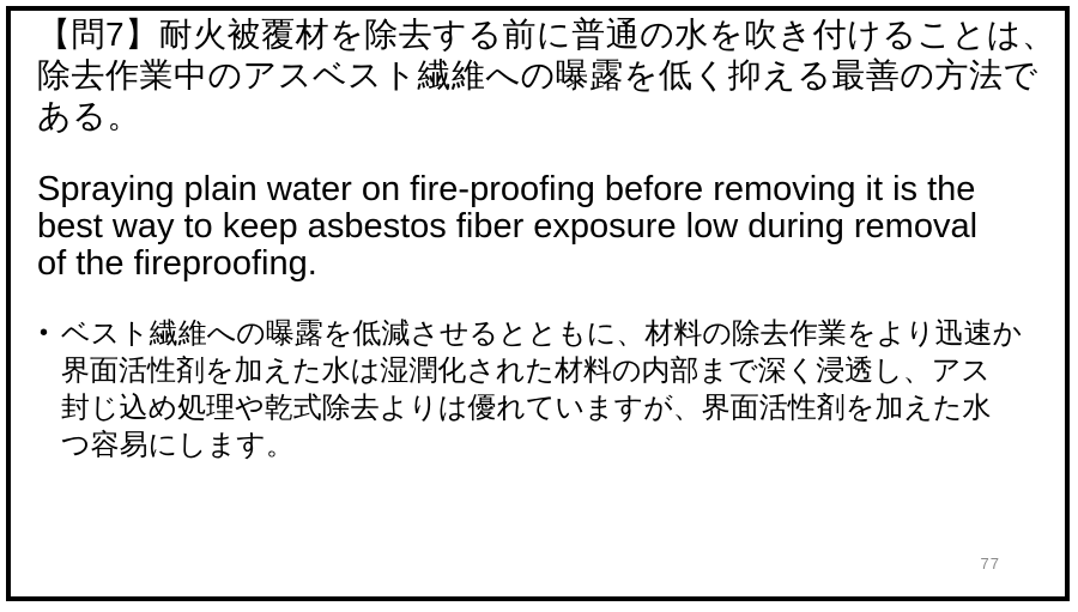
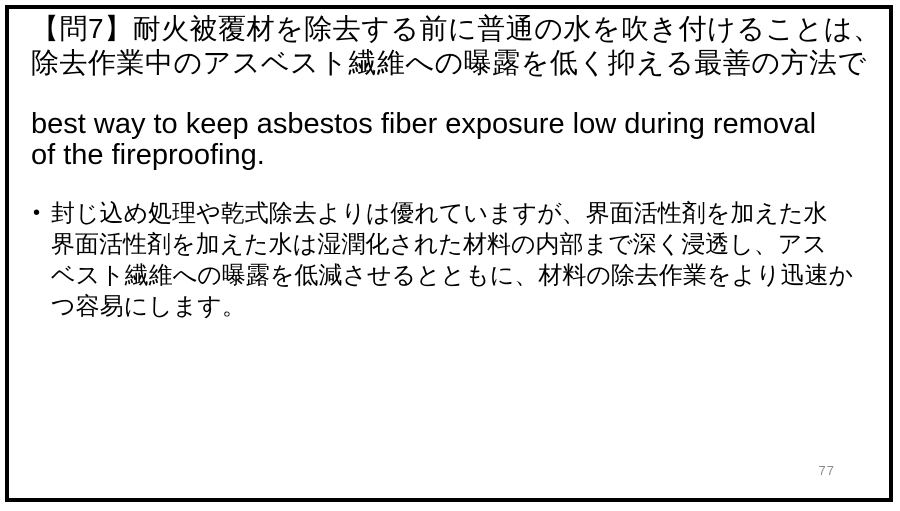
  【問7】耐火被覆材を除去する前に普通の水を吹き付けることは、
  除去作業中のアスベスト繊維への曝露を低く抑える最善の方法で
- ある。
- Spraying plain water on fire-proofing before removing it is the
  best way to keep asbestos fiber exposure low during removal
  of the fireproofing.
  •
- ベスト繊維への曝露を低減させるとともに、材料の除去作業をより迅速か
+ 封じ込め処理や乾式除去よりは優れていますが、界面活性剤を加えた水
  界面活性剤を加えた水は湿潤化された材料の内部まで深く浸透し、アス
- 封じ込め処理や乾式除去よりは優れていますが、界面活性剤を加えた水
+ ベスト繊維への曝露を低減させるとともに、材料の除去作業をより迅速か
  つ容易にします。
  77
